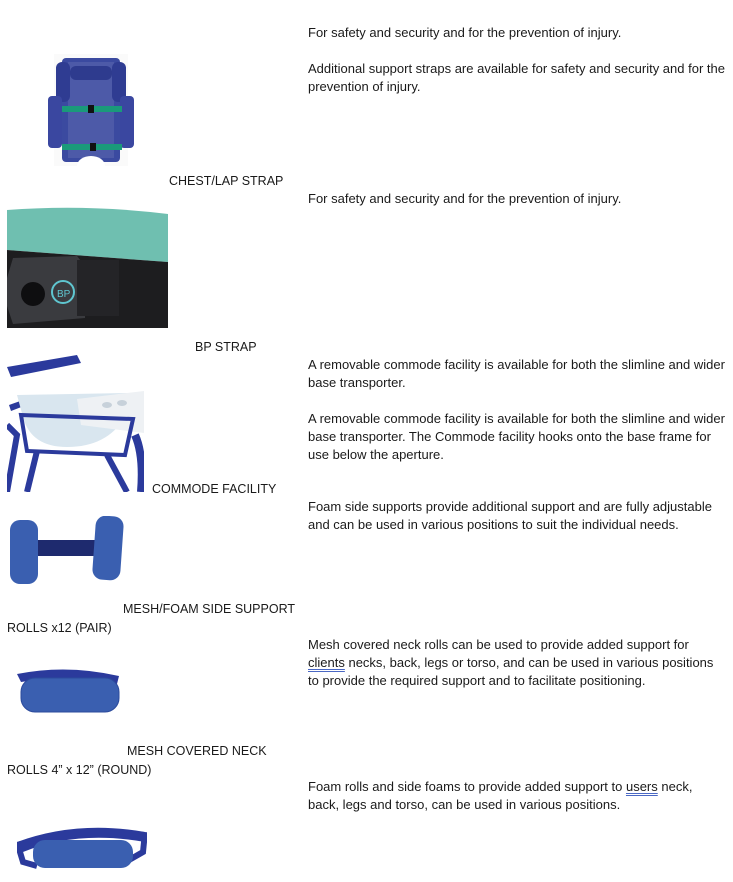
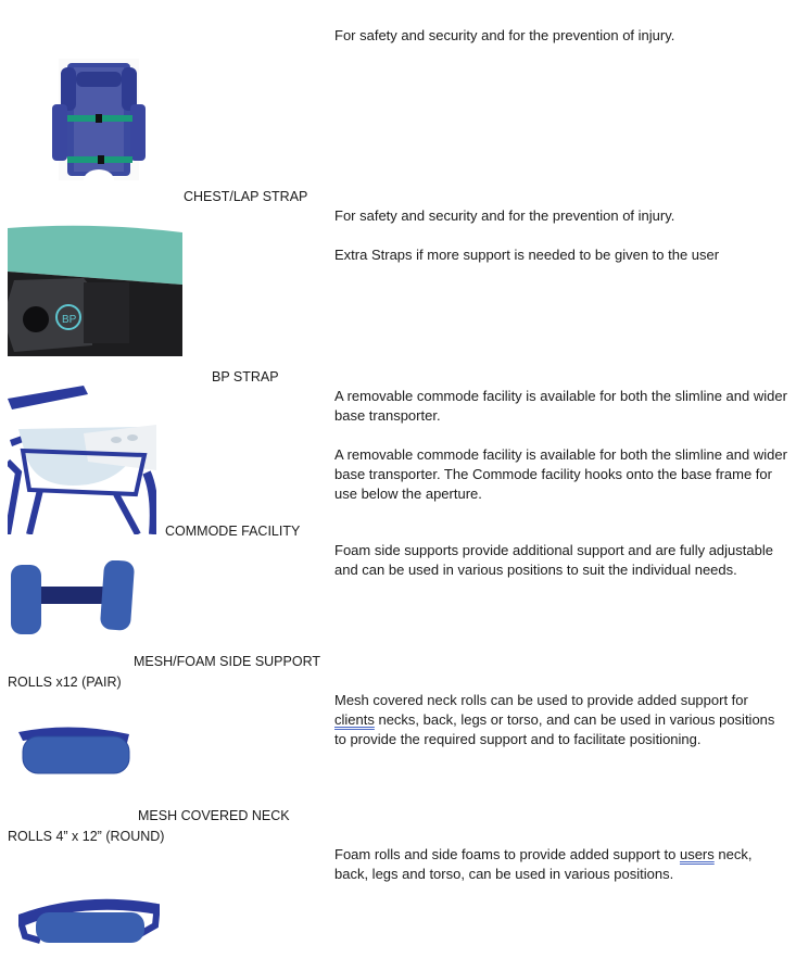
  CHEST/LAP STRAP
  For safety and security and for the prevention of injury.
- Additional support straps are available for safety and security and for the prevention of injury.
  BP
  BP STRAP
  For safety and security and for the prevention of injury.
+ Extra Straps if more support is needed to be given to the user
  COMMODE FACILITY
  A removable commode facility is available for both the slimline and wider base transporter.
  A removable commode facility is available for both the slimline and wider base transporter. The Commode facility hooks onto the base frame for use below the aperture.
  MESH/FOAM SIDE SUPPORT
  ROLLS x12 (PAIR)
  Foam side supports provide additional support and are fully adjustable and can be used in various positions to suit the individual needs.
  MESH COVERED NECK
  ROLLS 4” x 12” (ROUND)
  Mesh covered neck rolls can be used to provide added support for clients necks, back, legs or torso, and can be used in various positions to provide the required support and to facilitate positioning.
  Foam rolls and side foams to provide added support to users neck, back, legs and torso, can be used in various positions.
